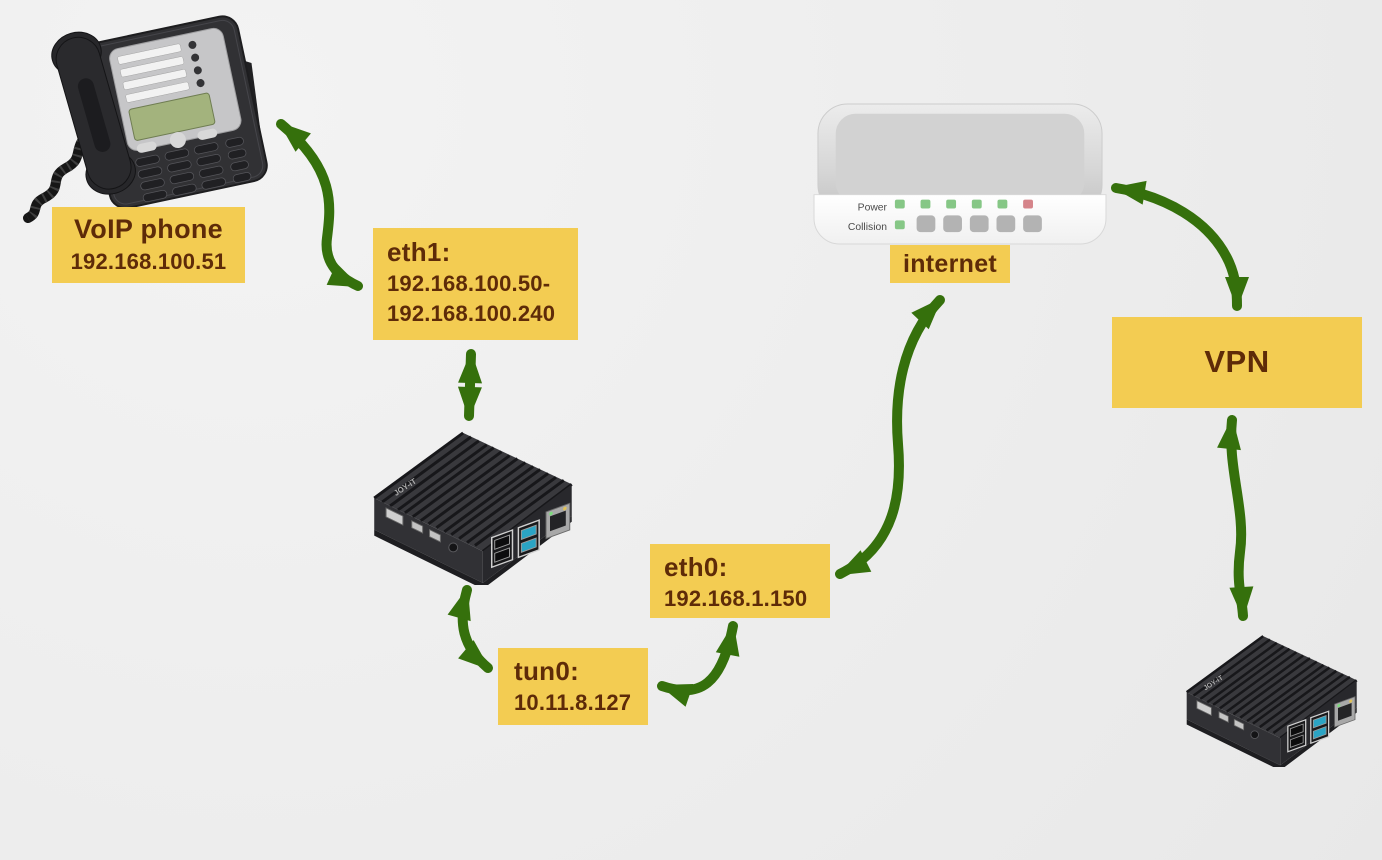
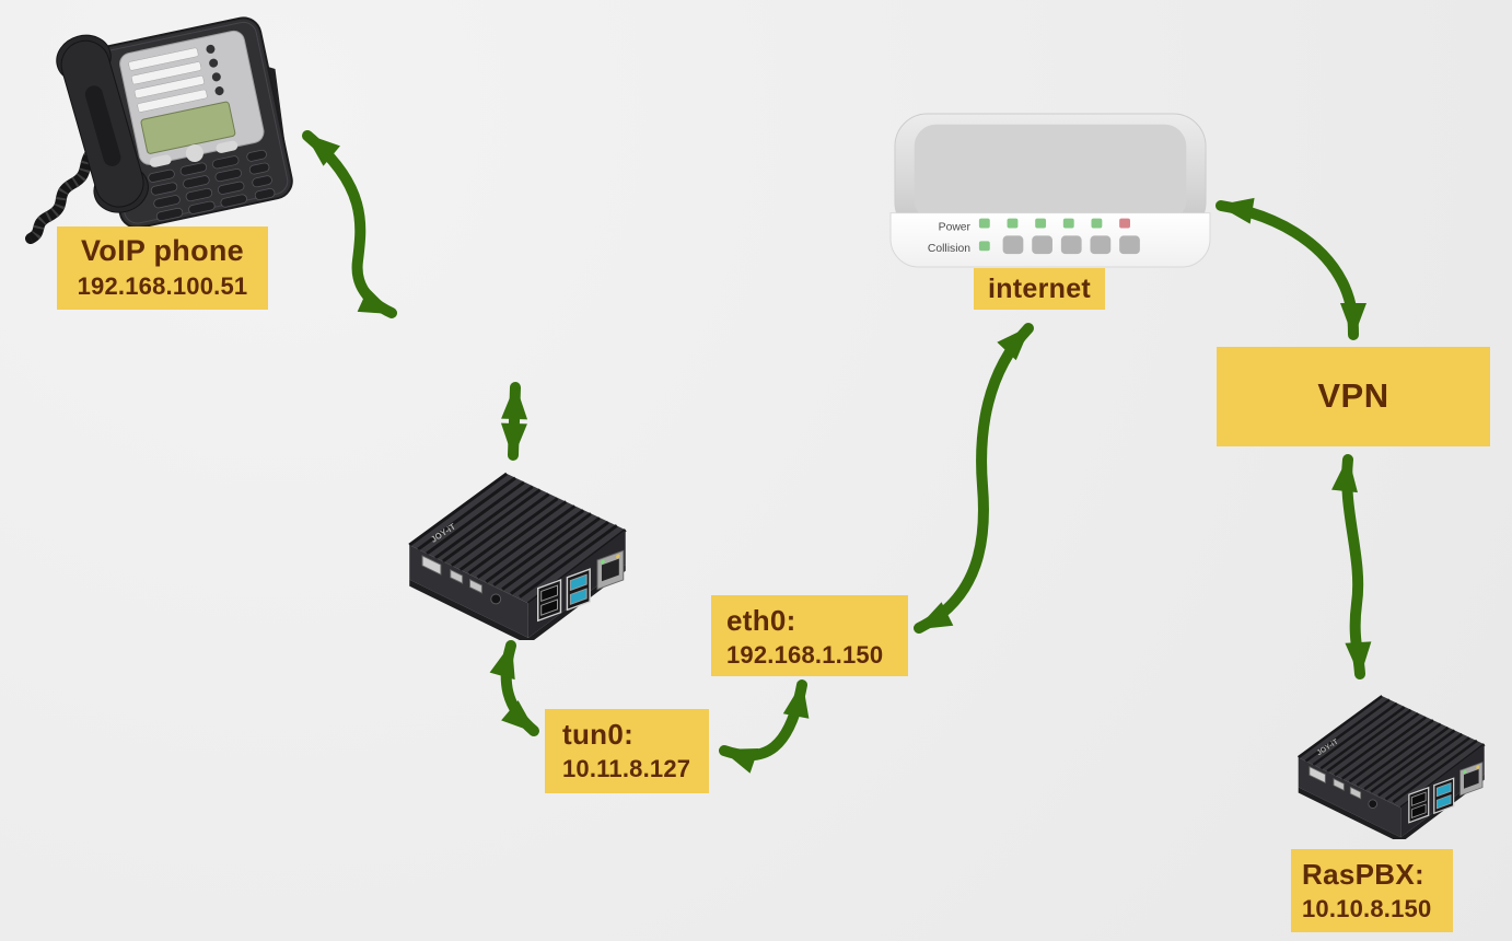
  Power
  Collision
  VoIP phone
  192.168.100.51
- eth1:
- 192.168.100.50-
- 192.168.100.240
  tun0:
  10.11.8.127
  eth0:
  192.168.1.150
  internet
  VPN
+ RasPBX:
+ 10.10.8.150
